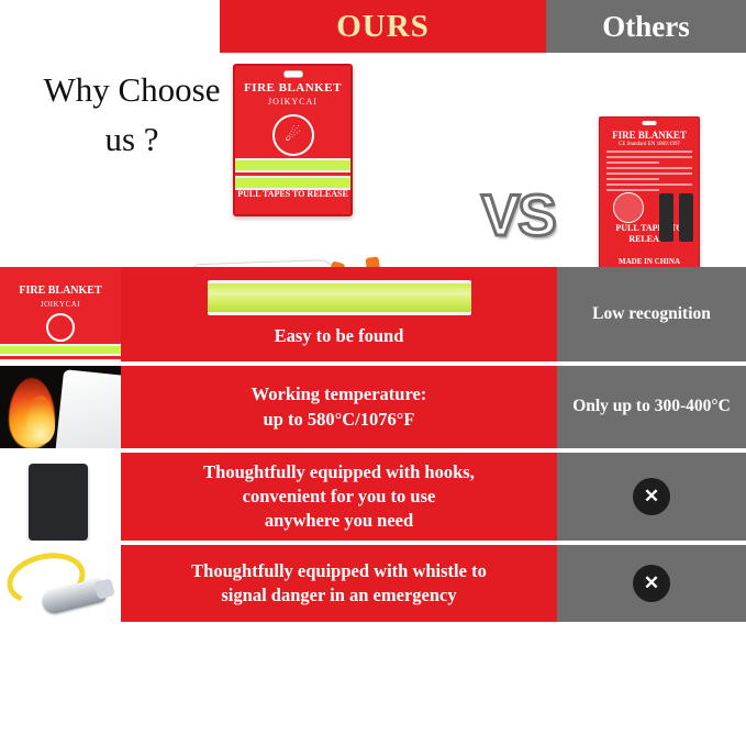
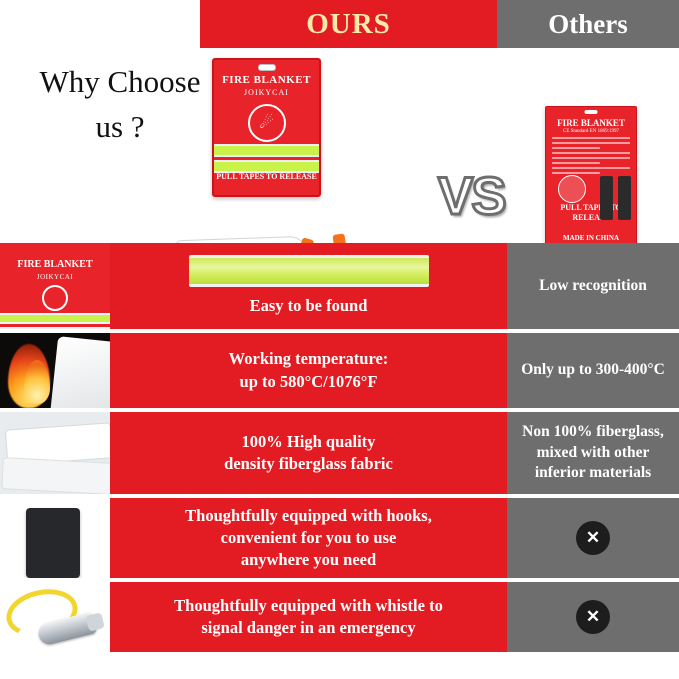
  OURS
  Others
  Why Choose us ?
  FIRE BLANKET
  JOIKYCAI
  ☄
  PULL TAPES TO RELEASE
  VS
  FIRE BLANKET
  MADE IN CHINA
  FIRE BLANKET
  JOIKYCAI
  Easy to be found
  Low recognition
  Working temperature:
  up to 580°C/1076°F
  Only up to 300-400°C
+ 100% High quality
+ density fiberglass fabric
+ Non 100% fiberglass,
+ mixed with other
+ inferior materials
  Thoughtfully equipped with hooks,
  convenient for you to use
  anywhere you need
  ✕
  Thoughtfully equipped with whistle to
  signal danger in an emergency
  ✕
